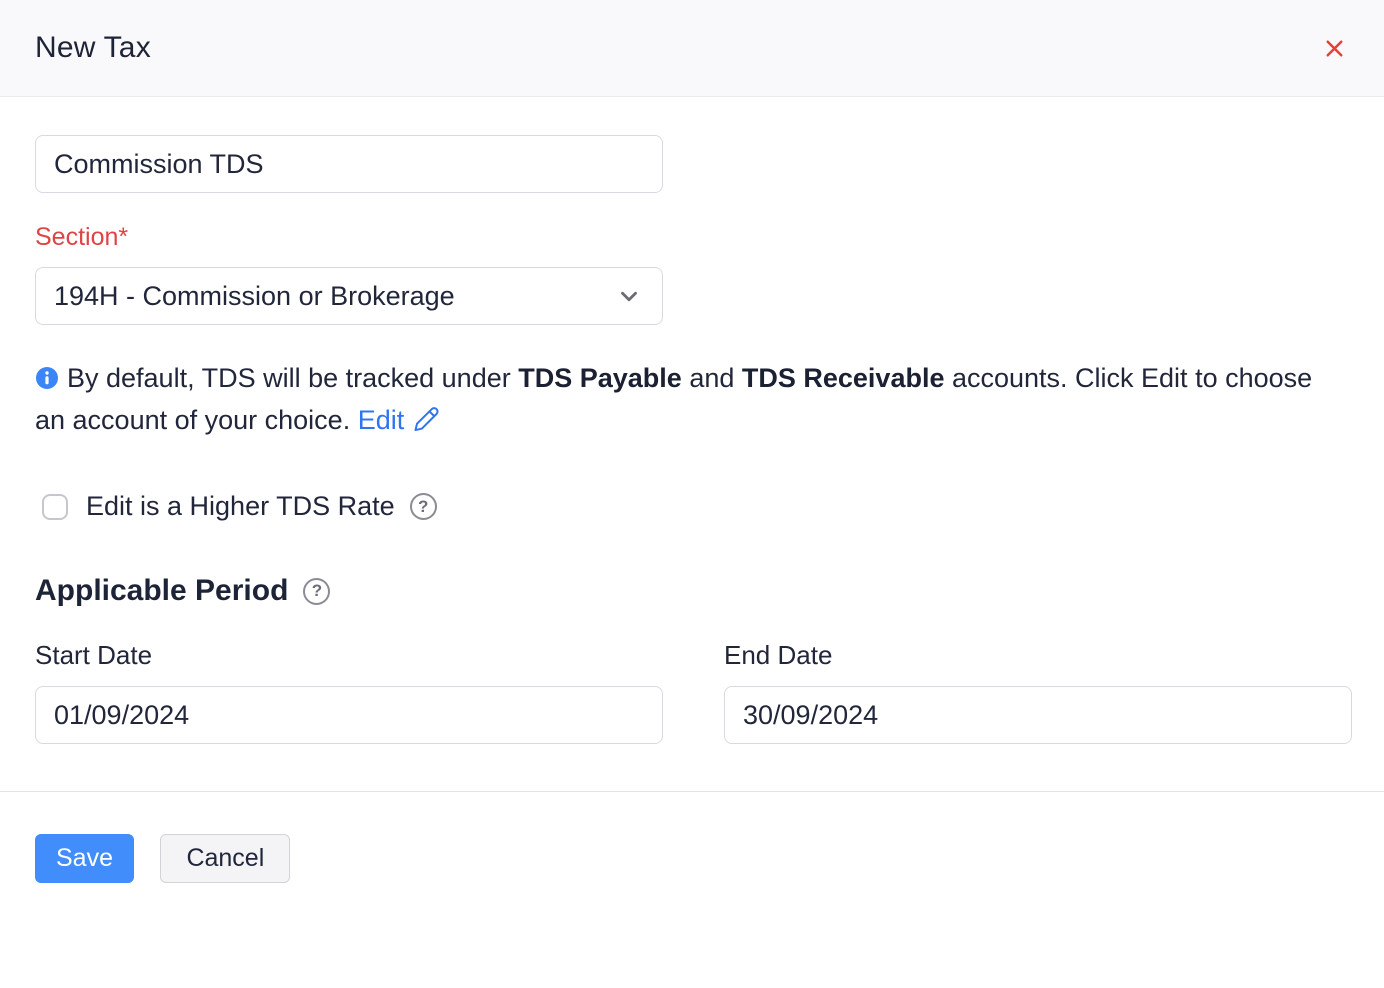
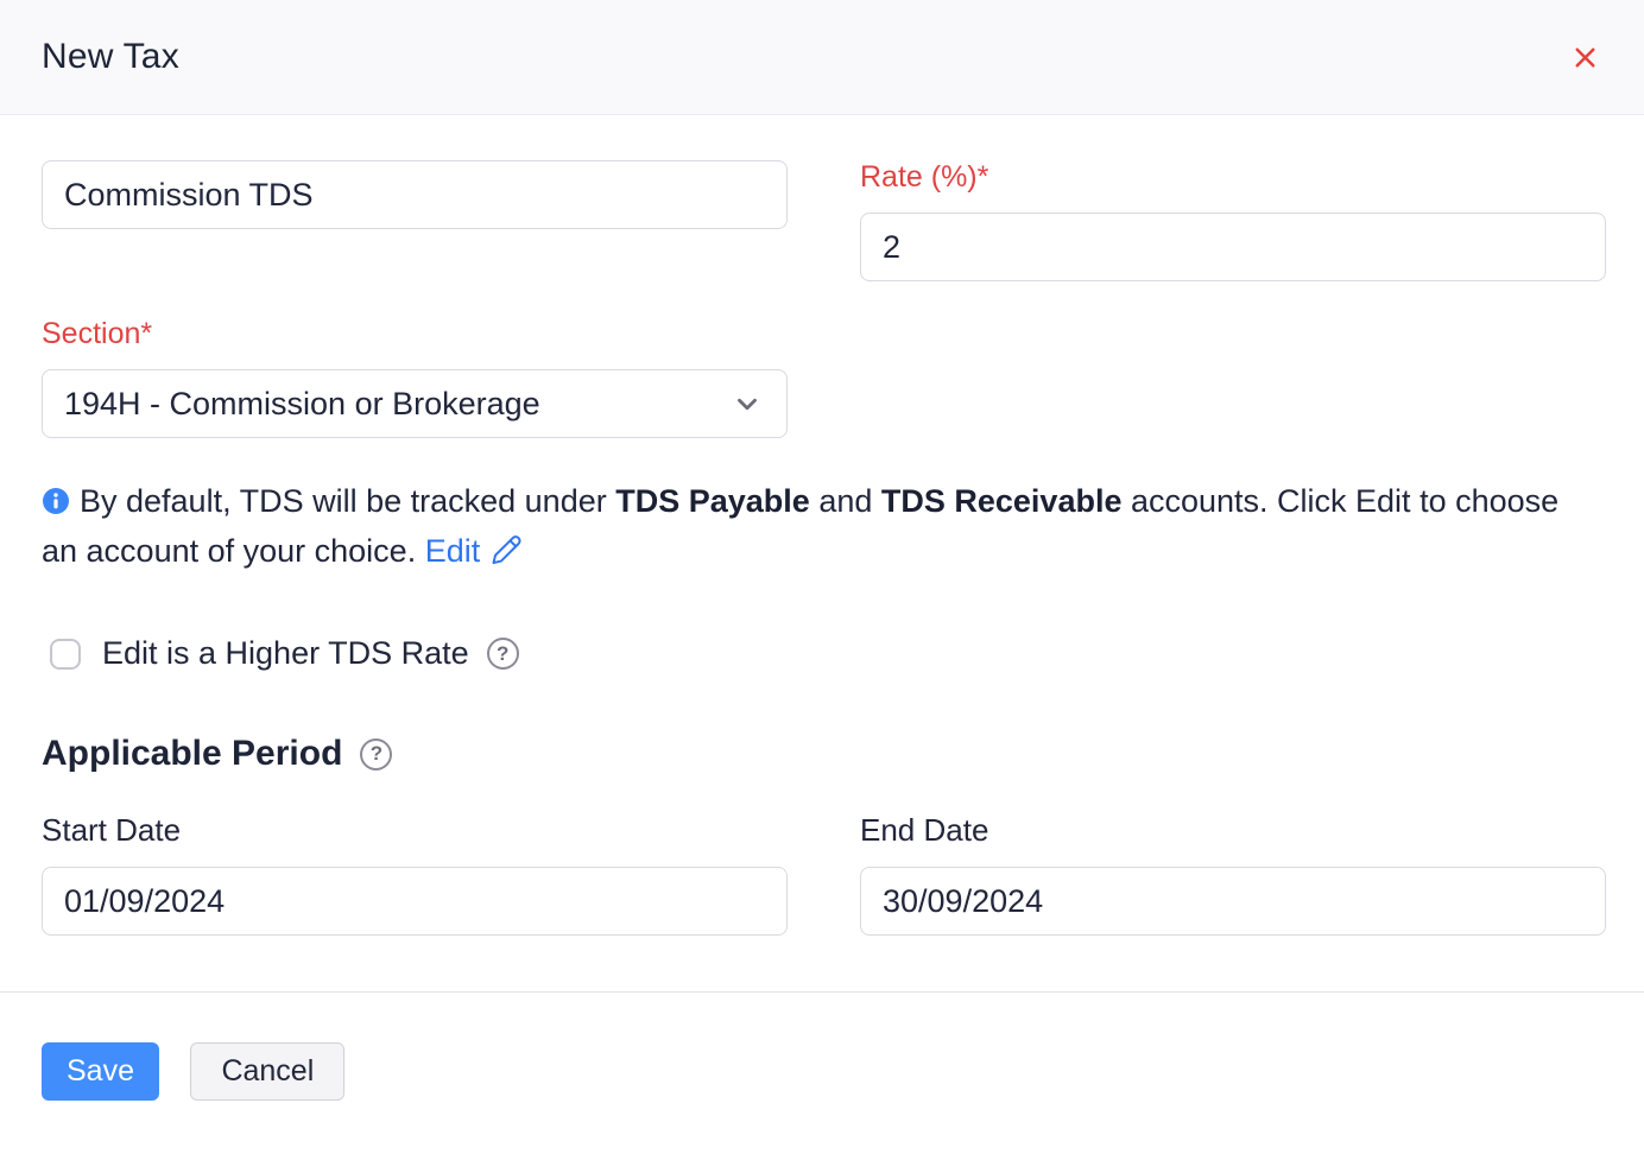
  New Tax
  Commission TDS
+ Rate (%)*
+ 2
  Section*
  194H - Commission or Brokerage
  By default, TDS will be tracked under TDS Payable and TDS Receivable accounts. Click Edit to choose an account of your choice. Edit
  Edit is a Higher TDS Rate
  ?
  Applicable Period
  ?
  Start Date
  01/09/2024
  End Date
  30/09/2024
  Save Cancel
